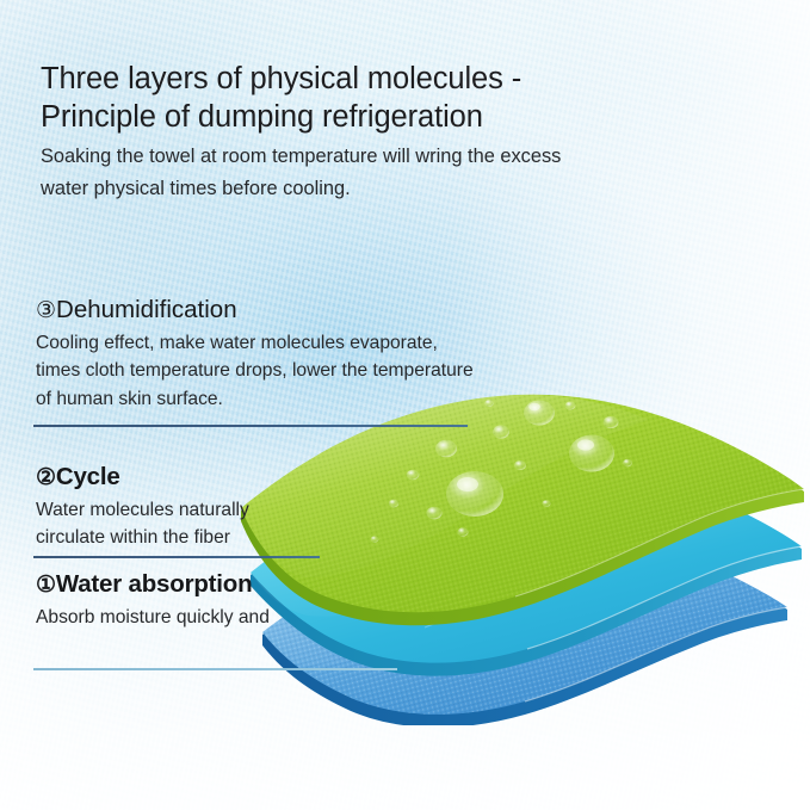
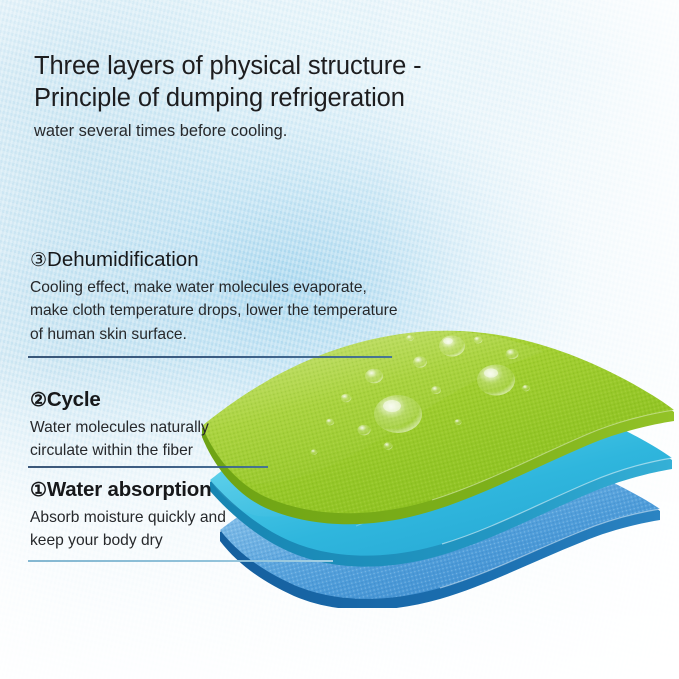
- Three layers of physical molecules -
+ Three layers of physical structure -
  Principle of dumping refrigeration
- Soaking the towel at room temperature will wring the excess
- water physical times before cooling.
+ water several times before cooling.
  ③Dehumidification
  Cooling effect, make water molecules evaporate,
- times cloth temperature drops, lower the temperature
+ make cloth temperature drops, lower the temperature
  of human skin surface.
  ②Cycle
  Water molecules naturally
  circulate within the fiber
  ①Water absorption
  Absorb moisture quickly and
+ keep your body dry
